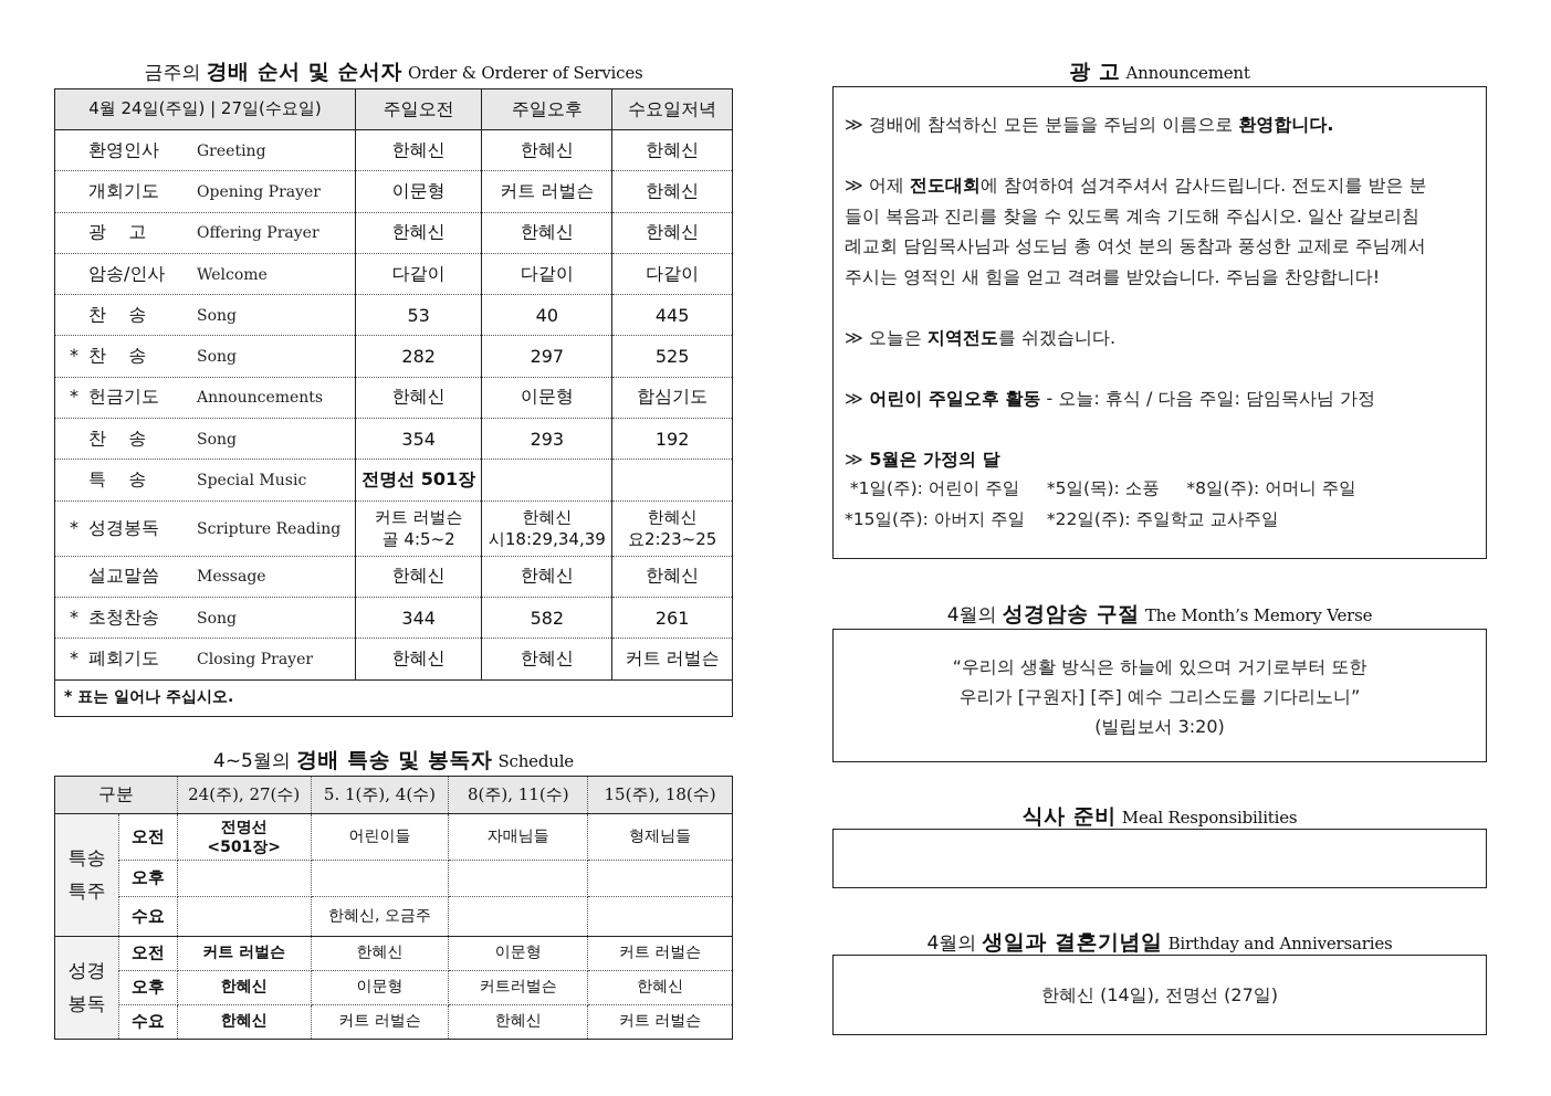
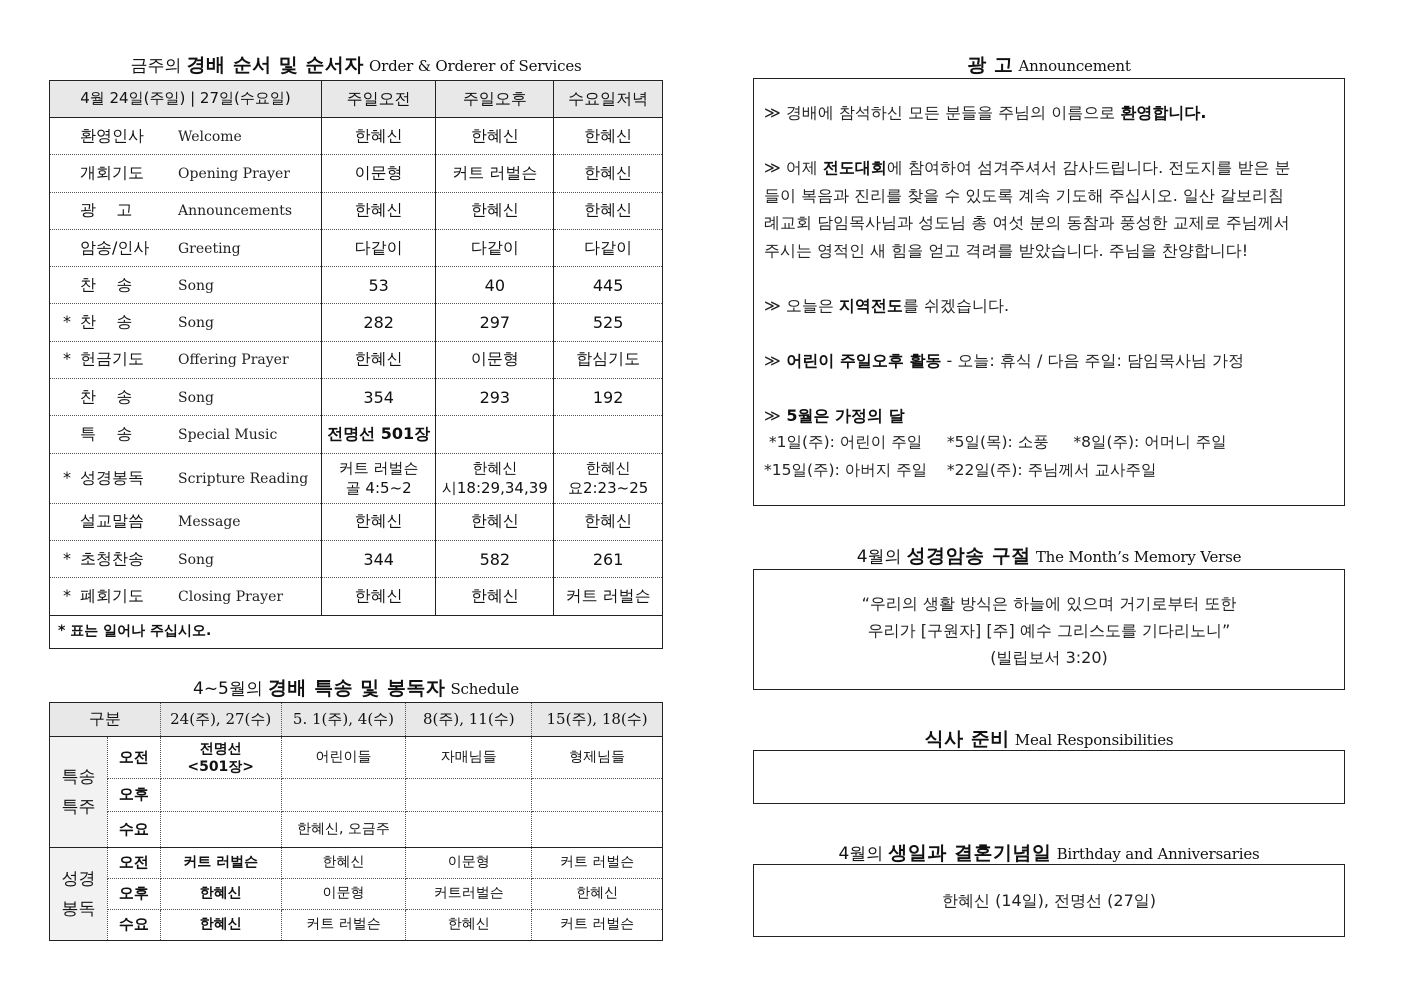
  금주의 경배 순서 및 순서자 Order & Orderer of Services
  4월 24일(주일) | 27일(수요일)	주일오전	주일오후	수요일저녁
- 환영인사 Greeting	한혜신	한혜신	한혜신
+ 환영인사 Welcome	한혜신	한혜신	한혜신
  개회기도 Opening Prayer	이문형	커트 러벌슨	한혜신
- 광 고 Offering Prayer	한혜신	한혜신	한혜신
+ 광 고 Announcements	한혜신	한혜신	한혜신
- 암송/인사 Welcome	다같이	다같이	다같이
+ 암송/인사 Greeting	다같이	다같이	다같이
  찬 송 Song	53	40	445
  * 찬 송 Song	282	297	525
- * 헌금기도 Announcements	한혜신	이문형	합심기도
+ * 헌금기도 Offering Prayer	한혜신	이문형	합심기도
  찬 송 Song	354	293	192
  특 송 Special Music	전명선 501장
  * 성경봉독 Scripture Reading	커트 러벌슨골 4:5~2	한혜신시18:29,34,39	한혜신요2:23~25
  설교말씀 Message	한혜신	한혜신	한혜신
  * 초청찬송 Song	344	582	261
  * 폐회기도 Closing Prayer	한혜신	한혜신	커트 러벌슨
  * 표는 일어나 주십시오.
  4~5월의 경배 특송 및 봉독자 Schedule
  구분	24(주), 27(수)	5. 1(주), 4(수)	8(주), 11(수)	15(주), 18(수)
  특송특주	오전	전명선<501장>	어린이들	자매님들	형제님들
  오후
  수요		한혜신, 오금주
  성경봉독	오전	커트 러벌슨	한혜신	이문형	커트 러벌슨
  오후	한혜신	이문형	커트러벌슨	한혜신
  수요	한혜신	커트 러벌슨	한혜신	커트 러벌슨
  광 고 Announcement
  ≫ 경배에 참석하신 모든 분들을 주님의 이름으로 환영합니다.
  ≫ 어제 전도대회에 참여하여 섬겨주셔서 감사드립니다. 전도지를 받은 분
  들이 복음과 진리를 찾을 수 있도록 계속 기도해 주십시오. 일산 갈보리침
  례교회 담임목사님과 성도님 총 여섯 분의 동참과 풍성한 교제로 주님께서
  주시는 영적인 새 힘을 얻고 격려를 받았습니다. 주님을 찬양합니다!
  ≫ 오늘은 지역전도를 쉬겠습니다.
  ≫ 어린이 주일오후 활동 - 오늘: 휴식 / 다음 주일: 담임목사님 가정
  ≫ 5월은 가정의 달
  *1일(주): 어린이 주일 *5일(목): 소풍 *8일(주): 어머니 주일
- *15일(주): 아버지 주일 *22일(주): 주일학교 교사주일
+ *15일(주): 아버지 주일 *22일(주): 주님께서 교사주일
  4월의 성경암송 구절 The Month’s Memory Verse
  “우리의 생활 방식은 하늘에 있으며 거기로부터 또한
  우리가 [구원자] [주] 예수 그리스도를 기다리노니”
  (빌립보서 3:20)
  식사 준비 Meal Responsibilities
  4월의 생일과 결혼기념일 Birthday and Anniversaries
  한혜신 (14일), 전명선 (27일)
